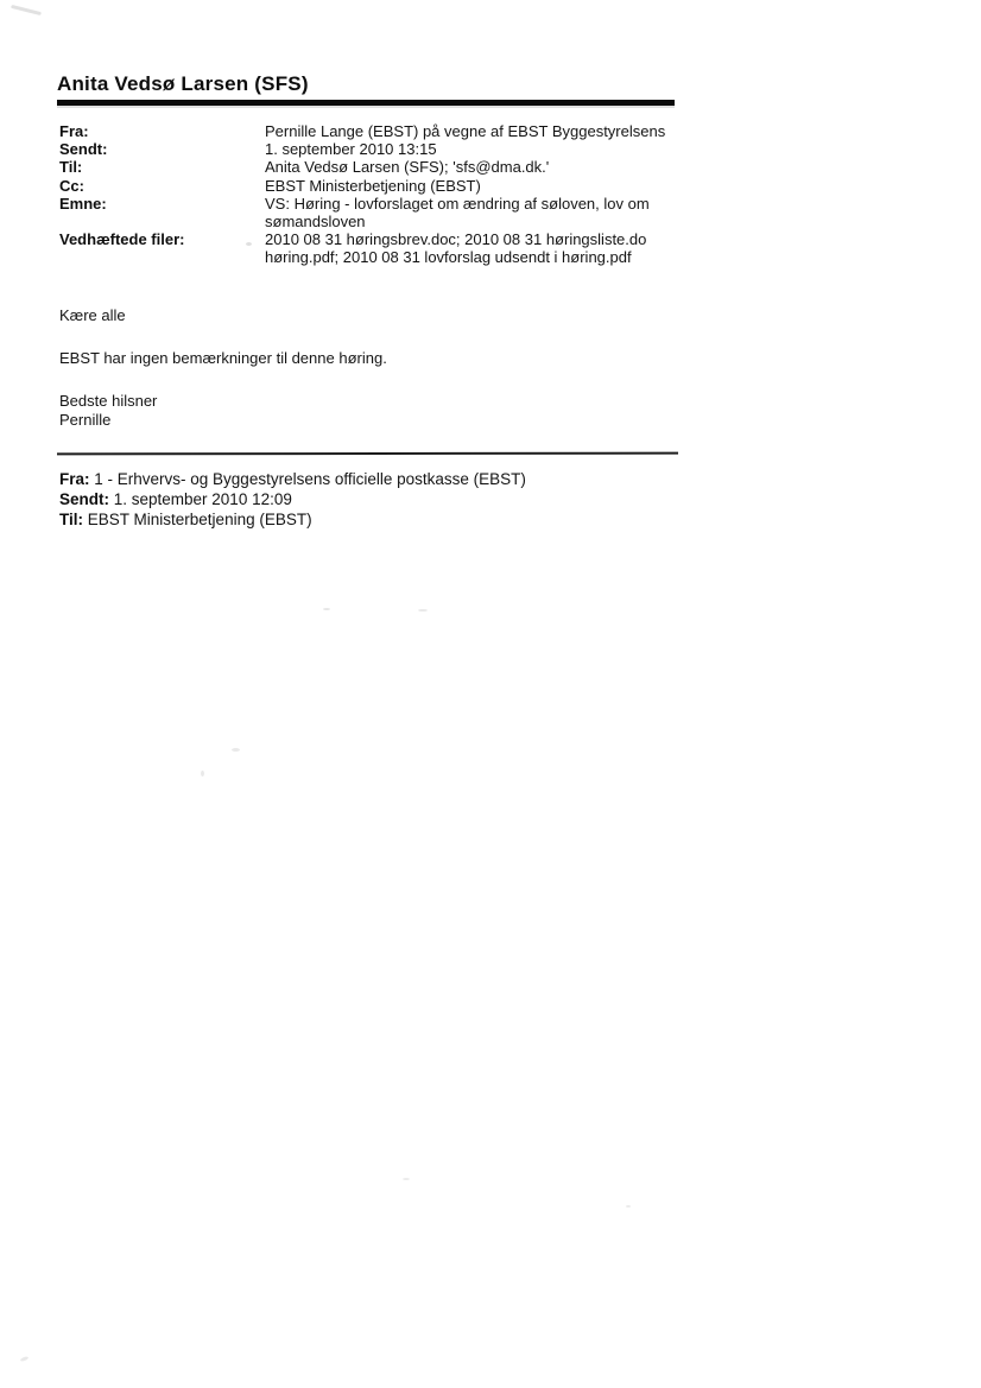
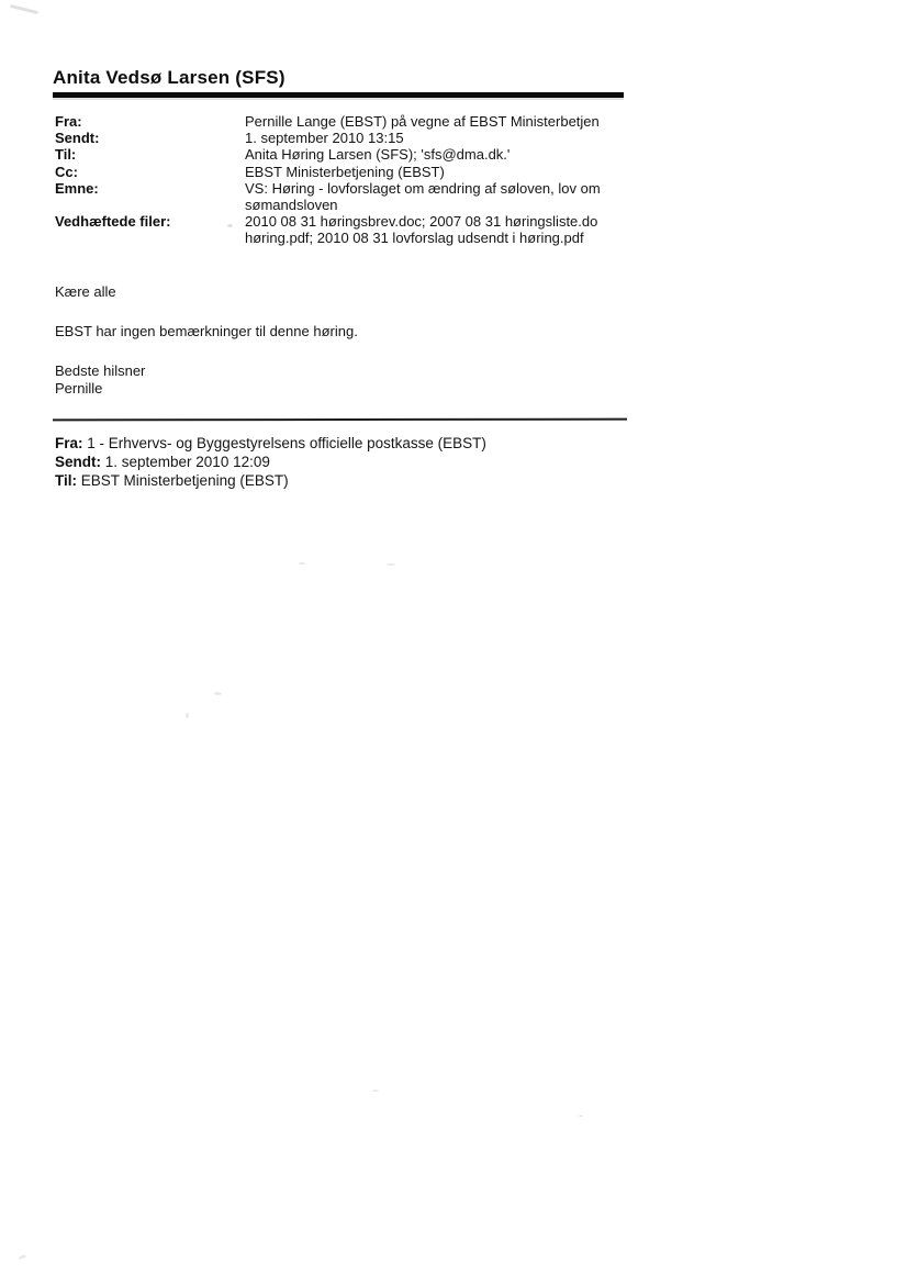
  Anita Vedsø Larsen (SFS)
  Fra:
- Pernille Lange (EBST) på vegne af EBST Byggestyrelsens
+ Pernille Lange (EBST) på vegne af EBST Ministerbetjen
  Sendt:
  1. september 2010 13:15
  Til:
- Anita Vedsø Larsen (SFS); 'sfs@dma.dk.'
+ Anita Høring Larsen (SFS); 'sfs@dma.dk.'
  Cc:
  EBST Ministerbetjening (EBST)
  Emne:
  VS: Høring - lovforslaget om ændring af søloven, lov om
  sømandsloven
  Vedhæftede filer:
- 2010 08 31 høringsbrev.doc; 2010 08 31 høringsliste.do
+ 2010 08 31 høringsbrev.doc; 2007 08 31 høringsliste.do
  høring.pdf; 2010 08 31 lovforslag udsendt i høring.pdf
  Kære alle
  EBST har ingen bemærkninger til denne høring.
  Bedste hilsner
  Pernille
  Fra: 1 - Erhvervs- og Byggestyrelsens officielle postkasse (EBST)
  Sendt: 1. september 2010 12:09
  Til: EBST Ministerbetjening (EBST)
